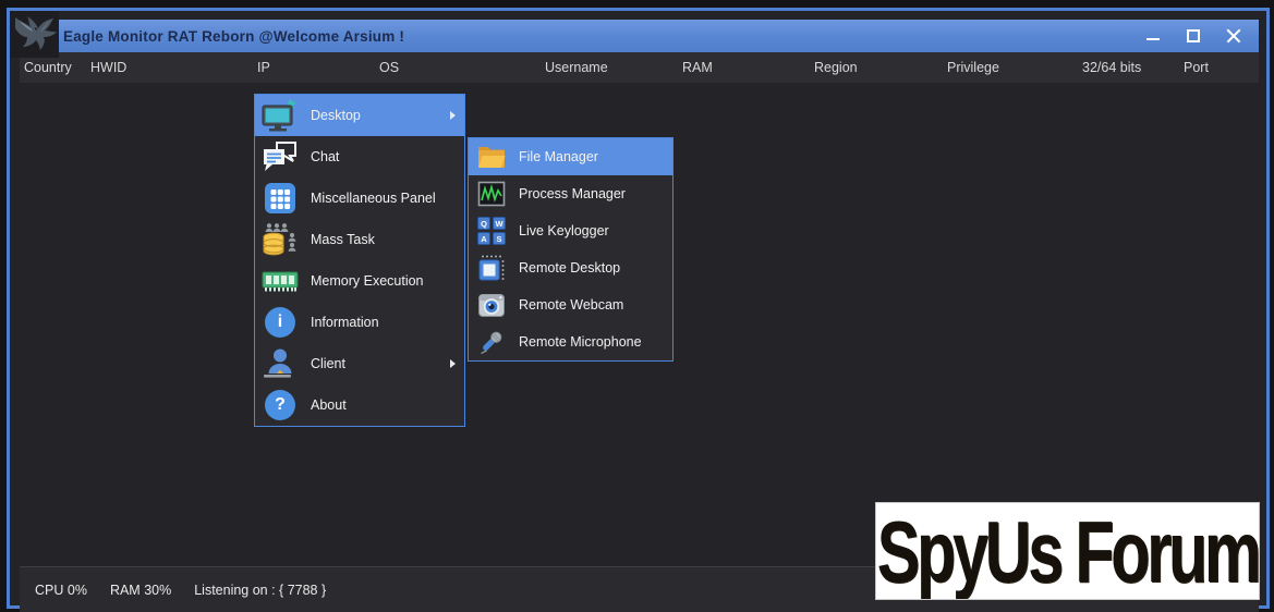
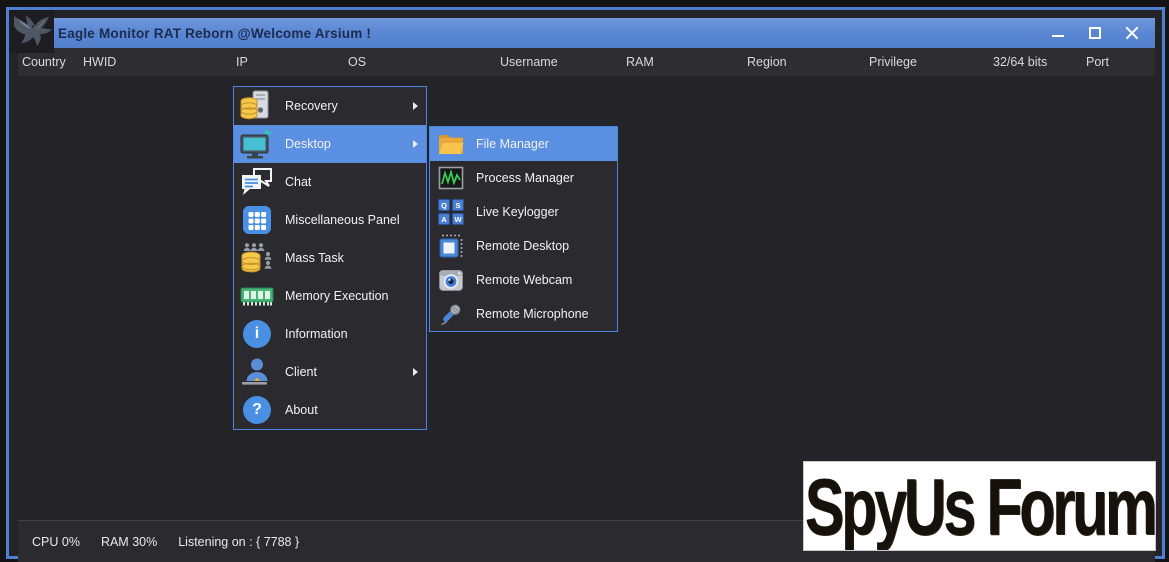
  Eagle Monitor RAT Reborn @Welcome Arsium !
  Country
  HWID
  IP
  OS
  Username
  RAM
  Region
  Privilege
  32/64 bits
  Port
  CPU 0%
  RAM 30%
  Listening on : { 7788 }
+ Recovery
  Desktop
  Chat
  Miscellaneous Panel
  Mass Task
  Memory Execution
  i
  Information
  Client
  ?
  About
  File Manager
  Process Manager
  Q
- W
+ S
  A
- S
+ W
  Live Keylogger
  Remote Desktop
  Remote Webcam
  Remote Microphone
  SpyUs Forum
